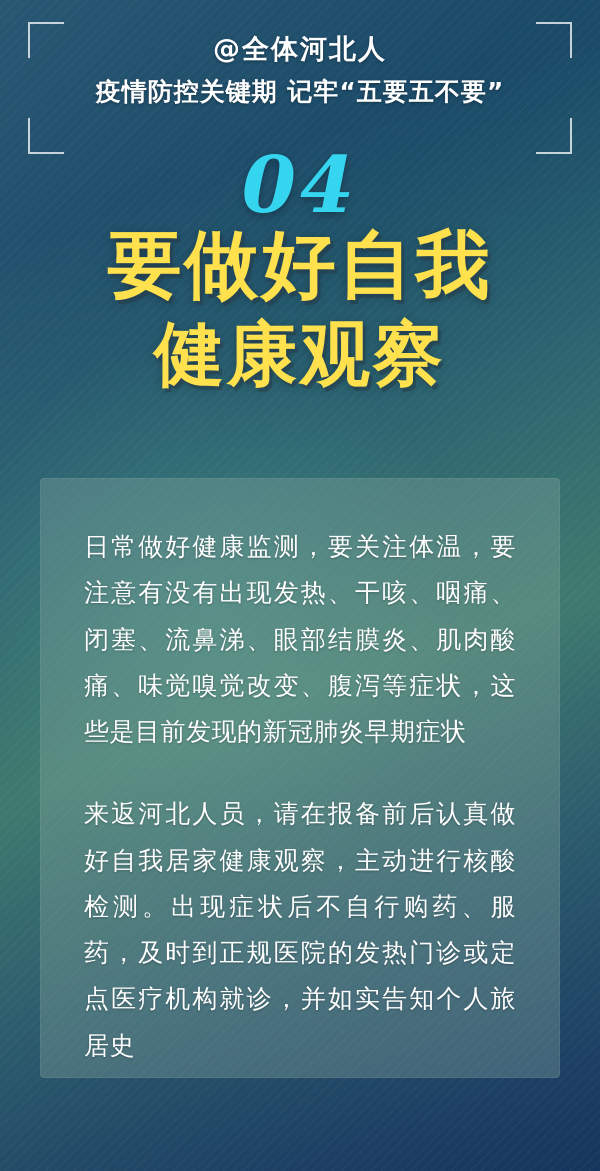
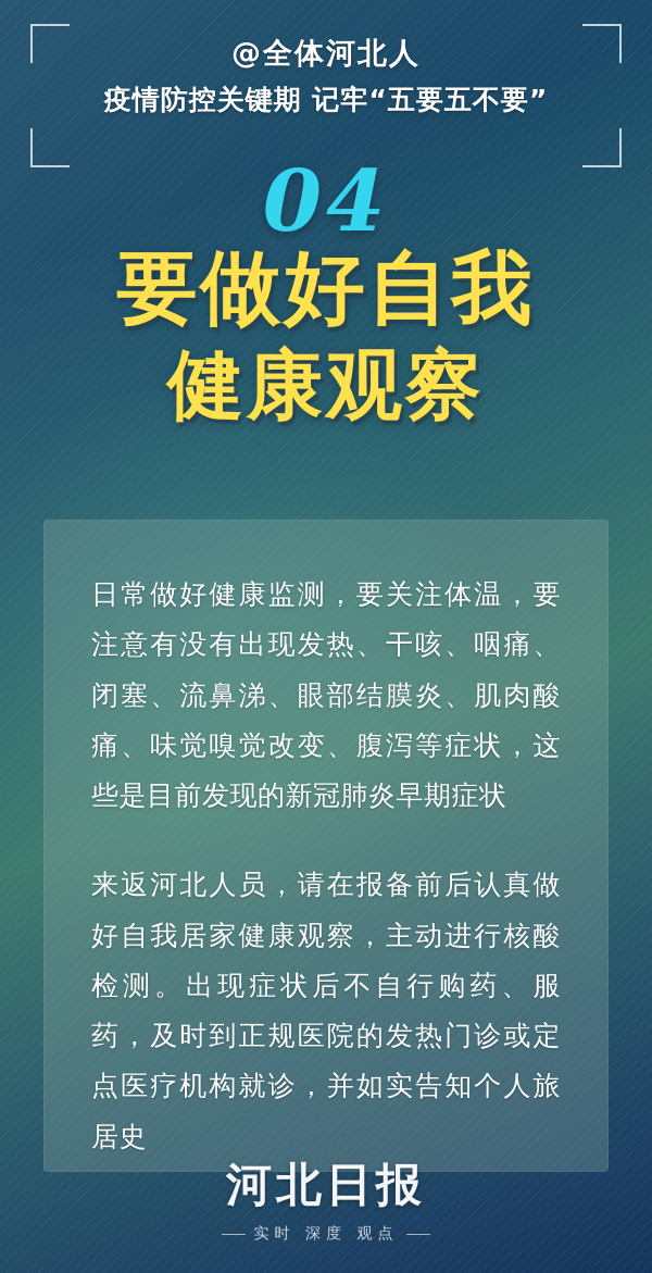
  @全体河北人
  疫情防控关键期 记牢“五要五不要”
  04
  要做好自我
  健康观察
  日常做好健康监测，要关注体温，要注意有没有出现发热、干咳、咽痛、闭塞、流鼻涕、眼部结膜炎、肌肉酸痛、味觉嗅觉改变、腹泻等症状，这些是目前发现的新冠肺炎早期症状
  来返河北人员，请在报备前后认真做好自我居家健康观察，主动进行核酸检测。出现症状后不自行购药、服药，及时到正规医院的发热门诊或定点医疗机构就诊，并如实告知个人旅居史
+ 河北日报
+ 实时 深度 观点
